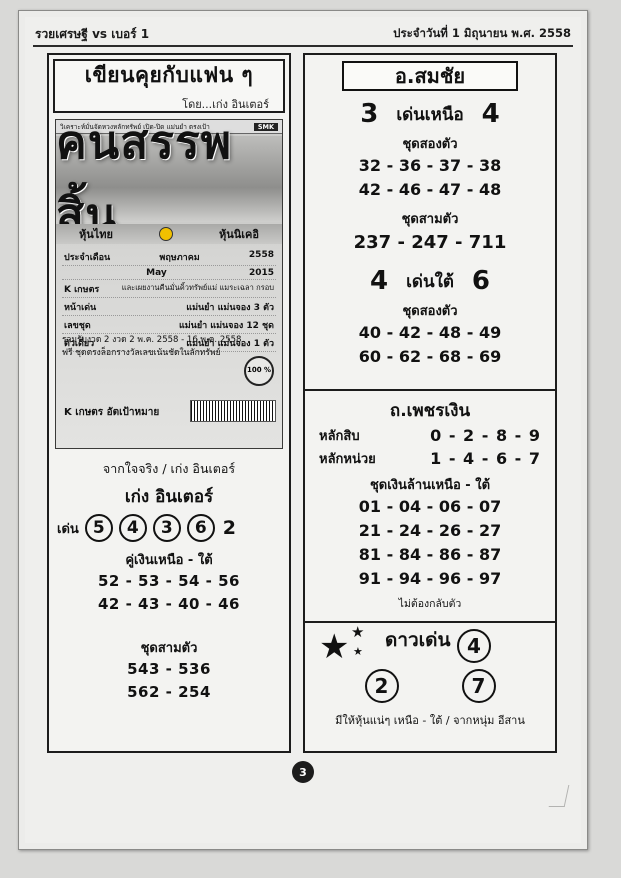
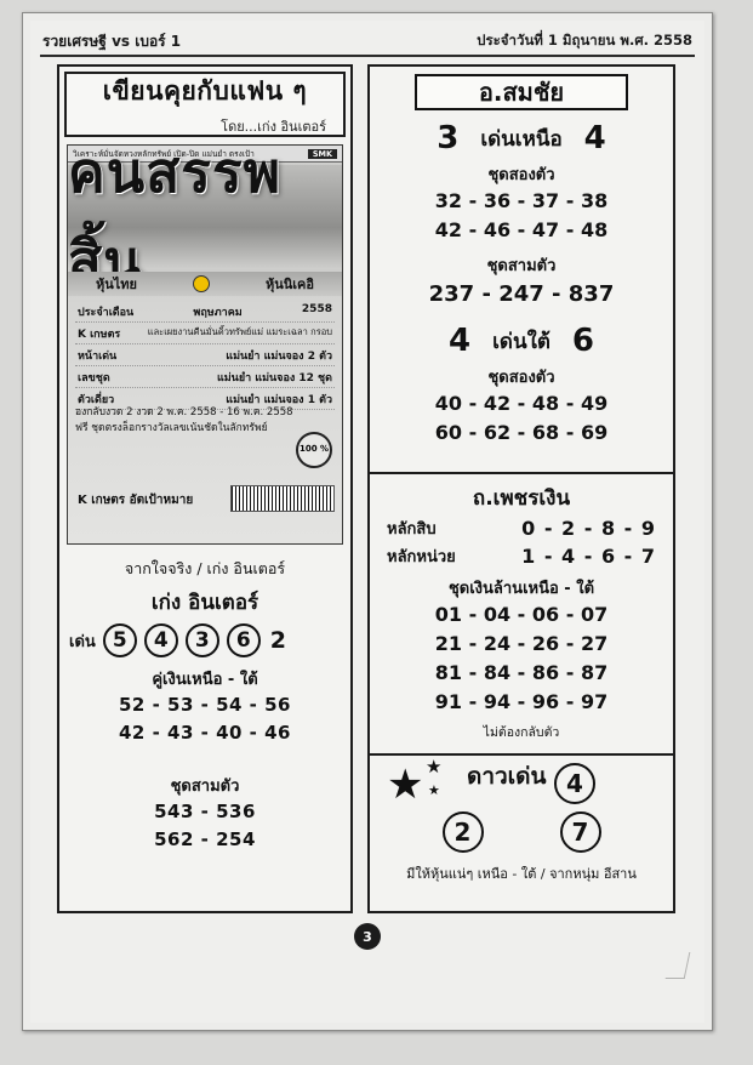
  รวยเศรษฐี vs เบอร์ 1
  ประจำวันที่ 1 มิถุนายน พ.ศ. 2558
  เขียนคุยกับแฟน ๆ
  โดย...เก่ง อินเตอร์
  วิเคราะห์มั่นจัดหวงหลักทรัพย์ เปิด-ปิด แม่นยำ ตรงเป้า
  SMK
  คนสรรพสิ้น
  หุ้นไทย
  หุ้นนิเคอิ
  ประจำเดือน
  พฤษภาคม
  2558
- May
- 2015
  K เกษตร
  และเผยงานคืนมั่นคิ้วทรัพย์แม่ แมระเฉลา กรอบ
  หน้าเด่น
- แม่นยำ แม่นจอง 3 ตัว
+ แม่นยำ แม่นจอง 2 ตัว
  เลขชุด
  แม่นยำ แม่นจอง 12 ชุด
  ตัวเดี่ยว
  แม่นยำ แม่นจอง 1 ตัว
- รวมรับงวด 2 งวด 2 พ.ค. 2558 - 16 พ.ค. 2558
+ องกลับงวด 2 งวด 2 พ.ค. 2558 - 16 พ.ค. 2558
  ฟรี ชุดตรงล็อกรางวัลเลขเน้นชัดในลักทรัพย์
  100 %
  K เกษตร อัตเป้าหมาย
  จากใจจริง / เก่ง อินเตอร์
  เก่ง อินเตอร์
  เด่น
  5
  4
  3
  6
  2
  คู่เงินเหนือ - ใต้
  52 - 53 - 54 - 56
  42 - 43 - 40 - 46
  ชุดสามตัว
  543 - 536
  562 - 254
  อ.สมชัย
  3
  เด่นเหนือ
  4
  ชุดสองตัว
  32 - 36 - 37 - 38
  42 - 46 - 47 - 48
  ชุดสามตัว
- 237 - 247 - 711
+ 237 - 247 - 837
  4
  เด่นใต้
  6
  ชุดสองตัว
  40 - 42 - 48 - 49
  60 - 62 - 68 - 69
  ถ.เพชรเงิน
  หลักสิบ
  0 - 2 - 8 - 9
  หลักหน่วย
  1 - 4 - 6 - 7
  ชุดเงินล้านเหนือ - ใต้
  01 - 04 - 06 - 07
  21 - 24 - 26 - 27
  81 - 84 - 86 - 87
  91 - 94 - 96 - 97
  ไม่ต้องกลับตัว
  ★
  ★
  ★
  ดาวเด่น
  4
  2
  7
  มีให้หุ้นแน่ๆ เหนือ - ใต้ / จากหนุ่ม อีสาน
  3
